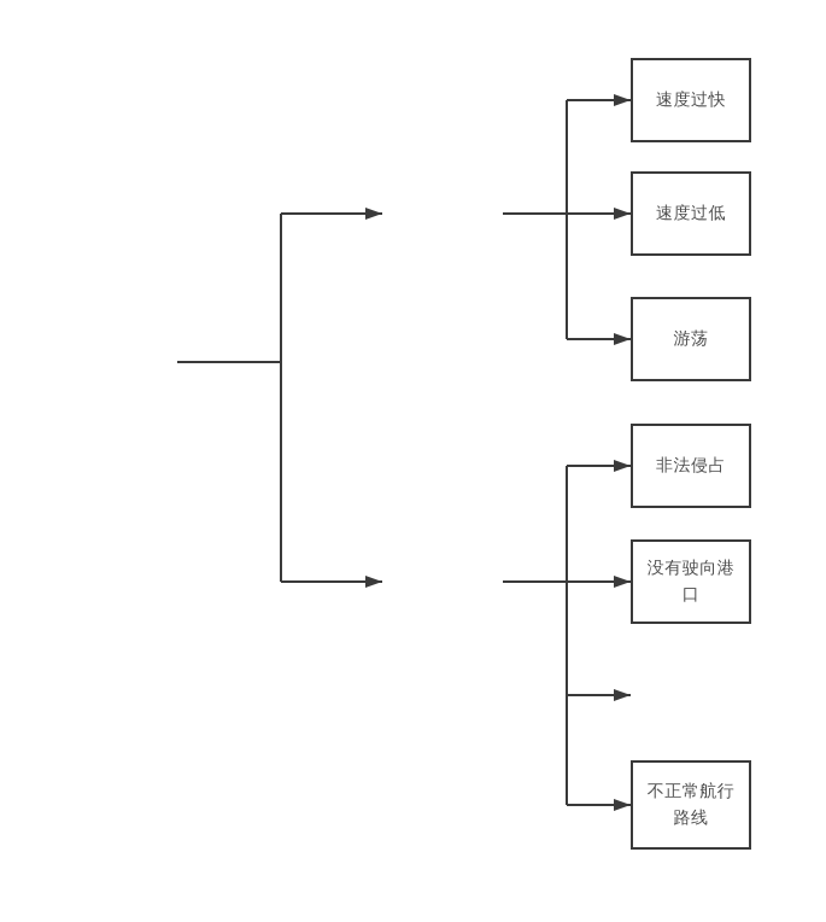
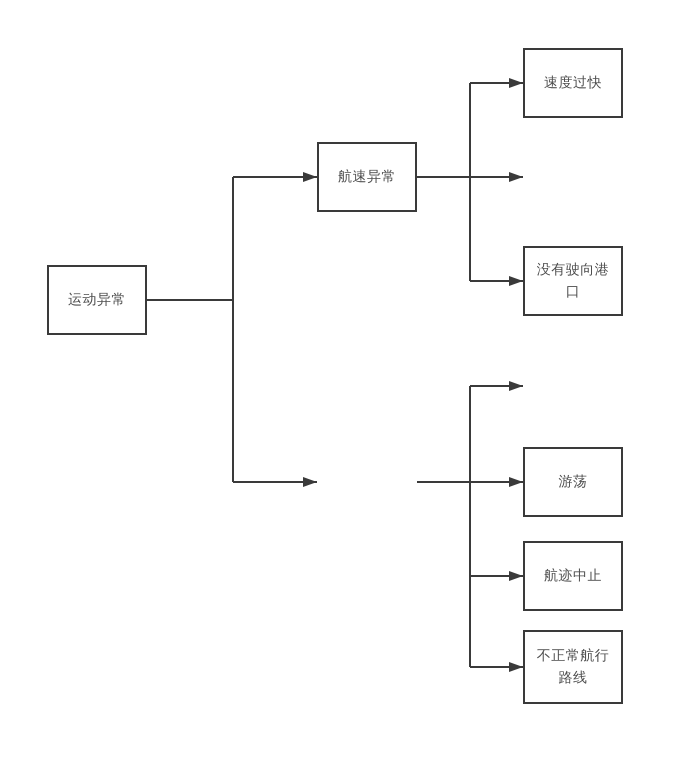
+ 运动异常
+ 航速异常
  速度过快
- 速度过低
- 游荡
+ 没有驶向港口
- 非法侵占
- 没有驶向港口
+ 游荡
+ 航迹中止
  不正常航行路线
